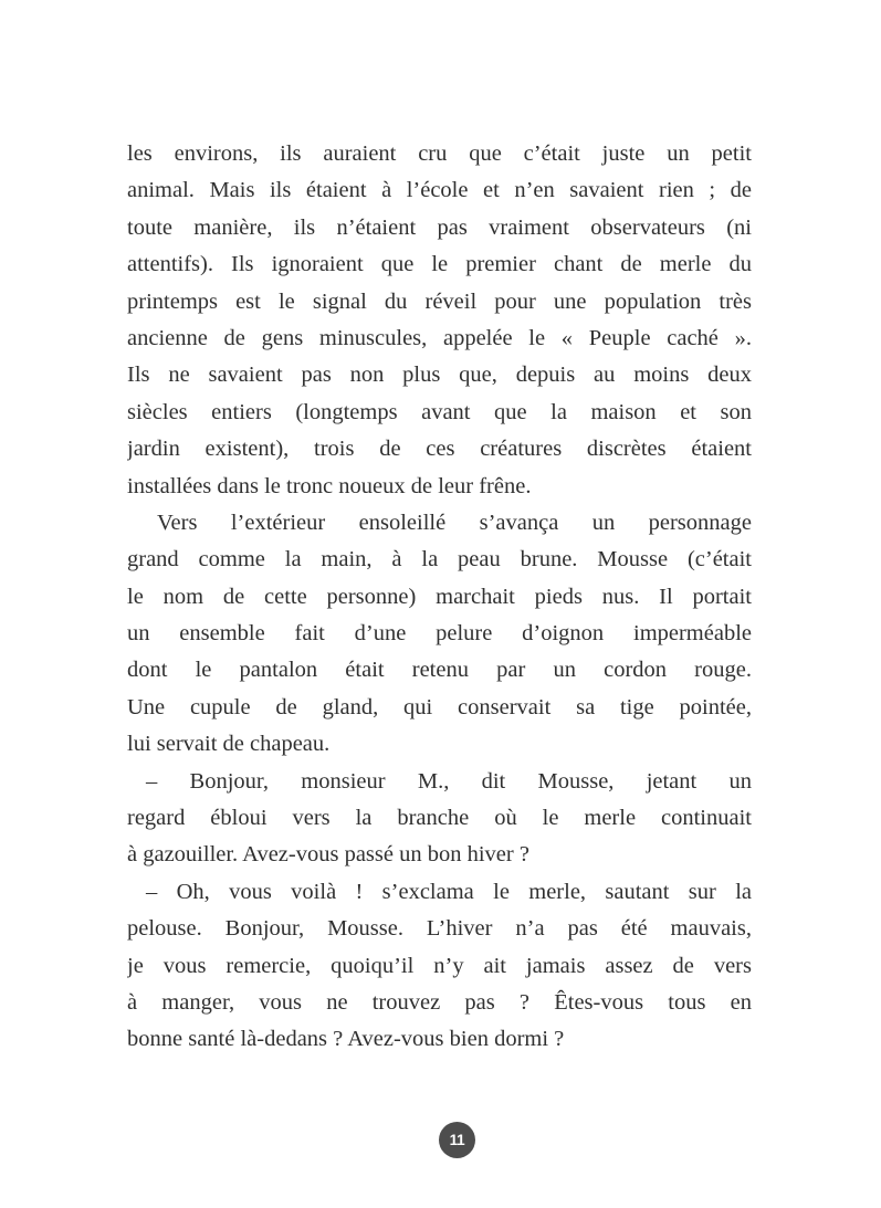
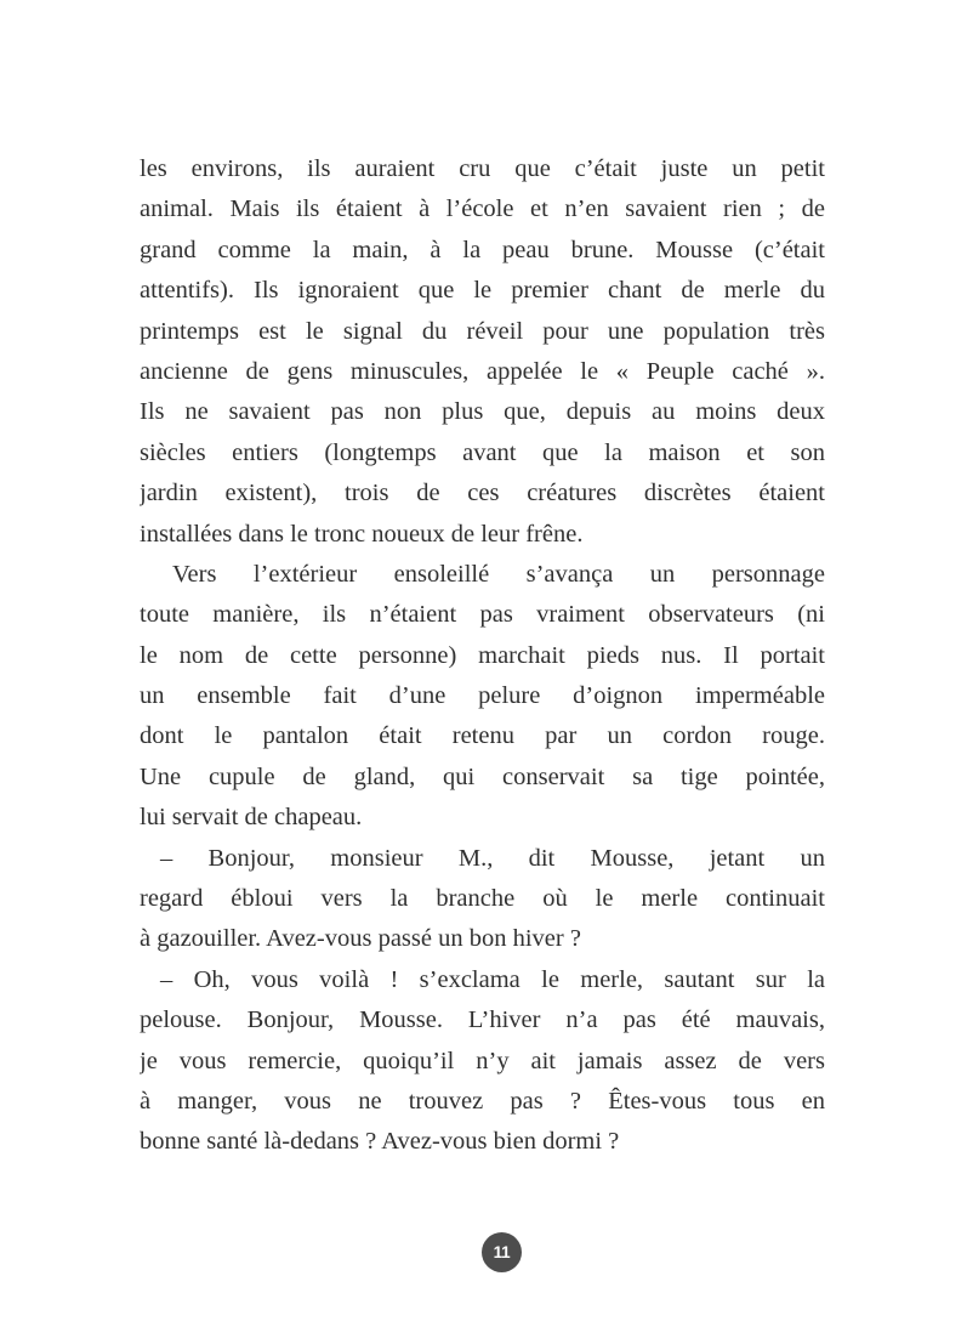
  les environs, ils auraient cru que c’était juste un petit
  animal. Mais ils étaient à l’école et n’en savaient rien ; de
- toute manière, ils n’étaient pas vraiment observateurs (ni
+ grand comme la main, à la peau brune. Mousse (c’était
  attentifs). Ils ignoraient que le premier chant de merle du
  printemps est le signal du réveil pour une population très
  ancienne de gens minuscules, appelée le « Peuple caché ».
  Ils ne savaient pas non plus que, depuis au moins deux
  siècles entiers (longtemps avant que la maison et son
  jardin existent), trois de ces créatures discrètes étaient
  installées dans le tronc noueux de leur frêne.
  Vers l’extérieur ensoleillé s’avança un personnage
- grand comme la main, à la peau brune. Mousse (c’était
+ toute manière, ils n’étaient pas vraiment observateurs (ni
  le nom de cette personne) marchait pieds nus. Il portait
  un ensemble fait d’une pelure d’oignon imperméable
  dont le pantalon était retenu par un cordon rouge.
  Une cupule de gland, qui conservait sa tige pointée,
  lui servait de chapeau.
  – Bonjour, monsieur M., dit Mousse, jetant un
  regard ébloui vers la branche où le merle continuait
  à gazouiller. Avez-vous passé un bon hiver ?
  – Oh, vous voilà ! s’exclama le merle, sautant sur la
  pelouse. Bonjour, Mousse. L’hiver n’a pas été mauvais,
  je vous remercie, quoiqu’il n’y ait jamais assez de vers
  à manger, vous ne trouvez pas ? Êtes-vous tous en
  bonne santé là-dedans ? Avez-vous bien dormi ?
  11
